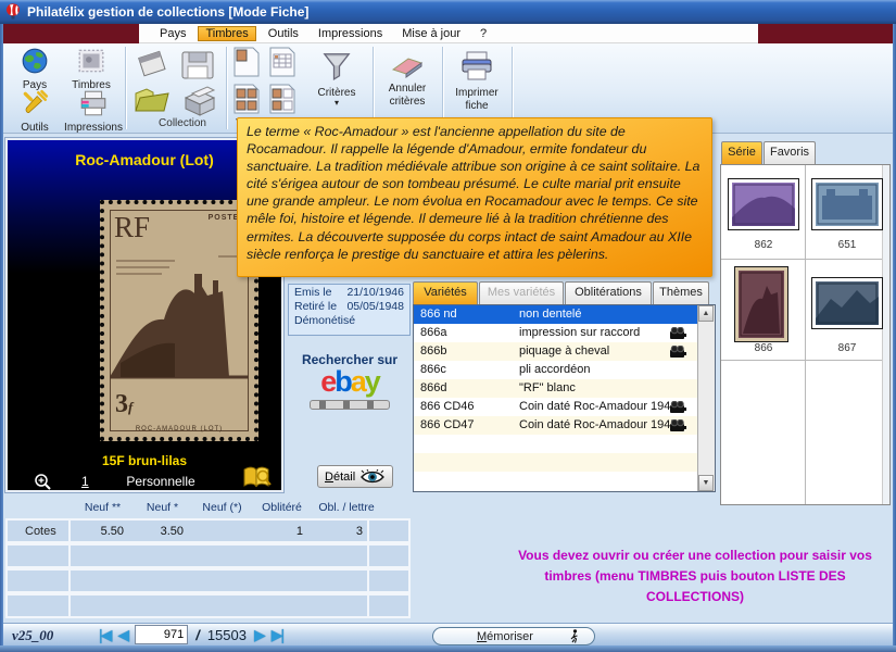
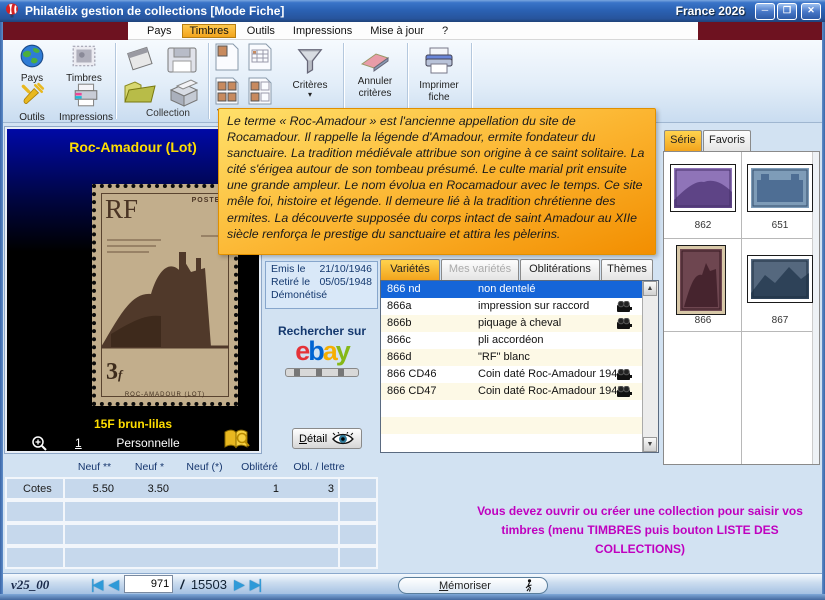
  Philatélix gestion de collections [Mode Fiche]
+ France 2026
+ ─
+ ❐
+ ✕
  Pays
  Timbres
  Outils
  Impressions
  Mise à jour
  ?
  Pays
  Timbres
  Outils
  Impressions
  Collection
  Critères
  ▾
  Annuler
  critères
  Imprimer
  fiche
  Roc-Amadour (Lot)
  RF
  3f
  15F brun-lilas
  1
  Personnelle
  Emis le
  21/10/1946
  Retiré le
  05/05/1948
  Démonétisé
  Rechercher sur
  ebay
  Détail
  Variétés
  Mes variétés
  Oblitérations
  Thèmes
  866 nd
  non dentelé
  866a
  impression sur raccord
  866b
  piquage à cheval
  866c
  pli accordéon
  866d
  "RF" blanc
  866 CD46
  Coin daté Roc-Amadour 194
  866 CD47
  Coin daté Roc-Amadour 194
  Série
  Favoris
  862
  651
  866
  867
  Neuf **
  Neuf *
  Neuf (*)
  Oblitéré
  Obl. / lettre
  Cotes
  5.50
  3.50
  1
  3
  Vous devez ouvrir ou créer une collection pour saisir vos timbres (menu TIMBRES puis bouton LISTE DES COLLECTIONS)
  Le terme « Roc-Amadour » est l'ancienne appellation du site de Rocamadour. Il rappelle la légende d'Amadour, ermite fondateur du sanctuaire. La tradition médiévale attribue son origine à ce saint solitaire. La cité s'érigea autour de son tombeau présumé. Le culte marial prit ensuite une grande ampleur. Le nom évolua en Rocamadour avec le temps. Ce site mêle foi, histoire et légende. Il demeure lié à la tradition chrétienne des ermites. La découverte supposée du corps intact de saint Amadour au XIIe siècle renforça le prestige du sanctuaire et attira les pèlerins.
  v25_00
  |◀
  ◀
  971
  /
  15503
  ▶
  ▶|
  Mémoriser
